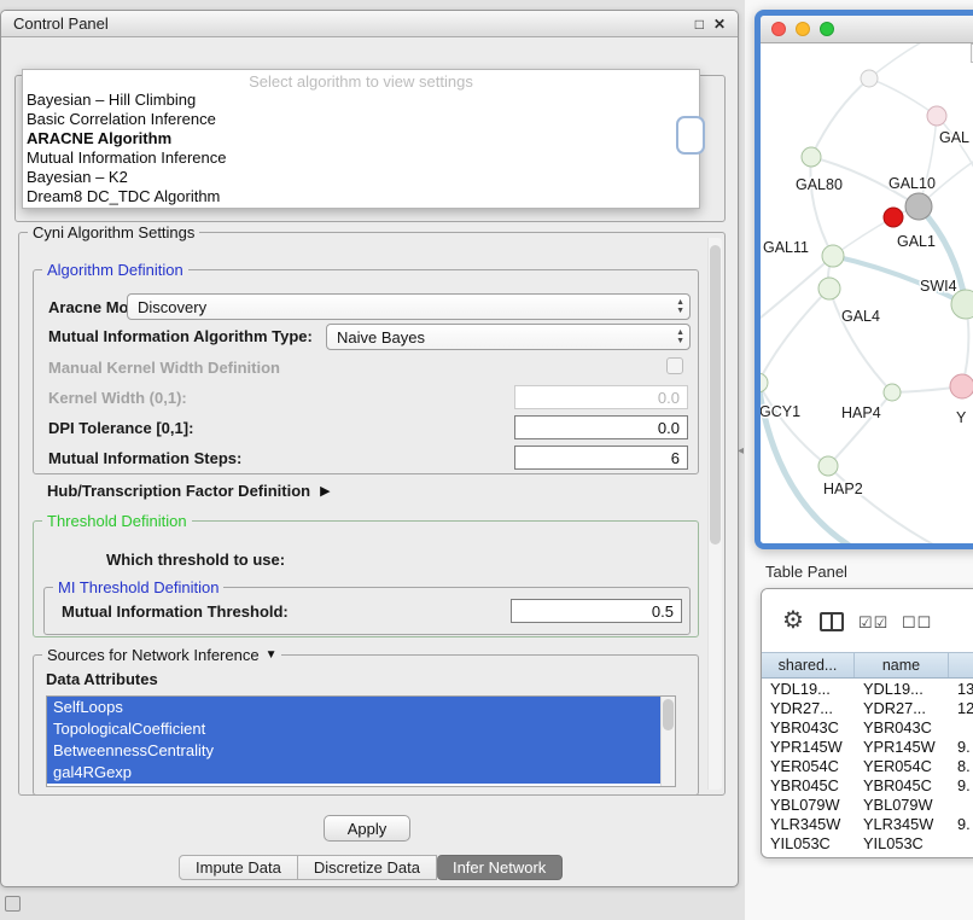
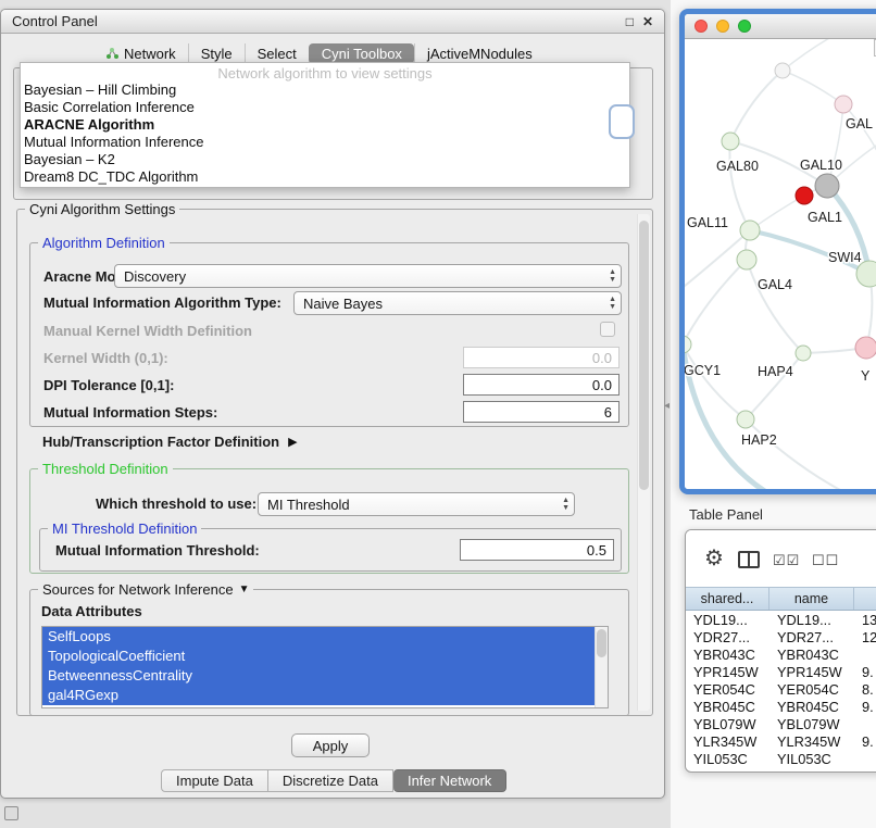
  Control Panel
  □
  ✕
+ Network
+ Style
+ Select
+ Cyni Toolbox
+ jActiveMNodules
- Select algorithm to view settings
+ Network algorithm to view settings
  Bayesian – Hill Climbing
  Basic Correlation Inference
  ARACNE Algorithm
  Mutual Information Inference
  Bayesian – K2
  Dream8 DC_TDC Algorithm
  Cyni Algorithm Settings
  Algorithm Definition
  Aracne Mo
  Discovery
  Mutual Information Algorithm Type:
  Naive Bayes
  Manual Kernel Width Definition
  Kernel Width (0,1):
  0.0
  DPI Tolerance [0,1]:
  0.0
  Mutual Information Steps:
  6
  Hub/Transcription Factor Definition
  ▶
  Threshold Definition
  Which threshold to use:
+ MI Threshold
  MI Threshold Definition
  Mutual Information Threshold:
  0.5
  Sources for Network Inference
  ▼
  Data Attributes
  SelfLoops
  TopologicalCoefficient
  BetweennessCentrality
  gal4RGexp
  Apply
  Impute Data
  Discretize Data
  Infer Network
  GAL
  GAL80
  GAL10
  GAL11
  GAL1
  SWI4
  GAL4
  GCY1
  HAP4
  Y
  HAP2
  Table Panel
  ⚙
  ☑☑
  ☐☐
  shared...
  name
  YDL19...
  YDL19...
  13
  YDR27...
  YDR27...
  12
  YBR043C
  YBR043C
  YPR145W
  YPR145W
  9.
  YER054C
  YER054C
  8.
  YBR045C
  YBR045C
  9.
  YBL079W
  YBL079W
  YLR345W
  YLR345W
  9.
  YIL053C
  YIL053C
  ◂
